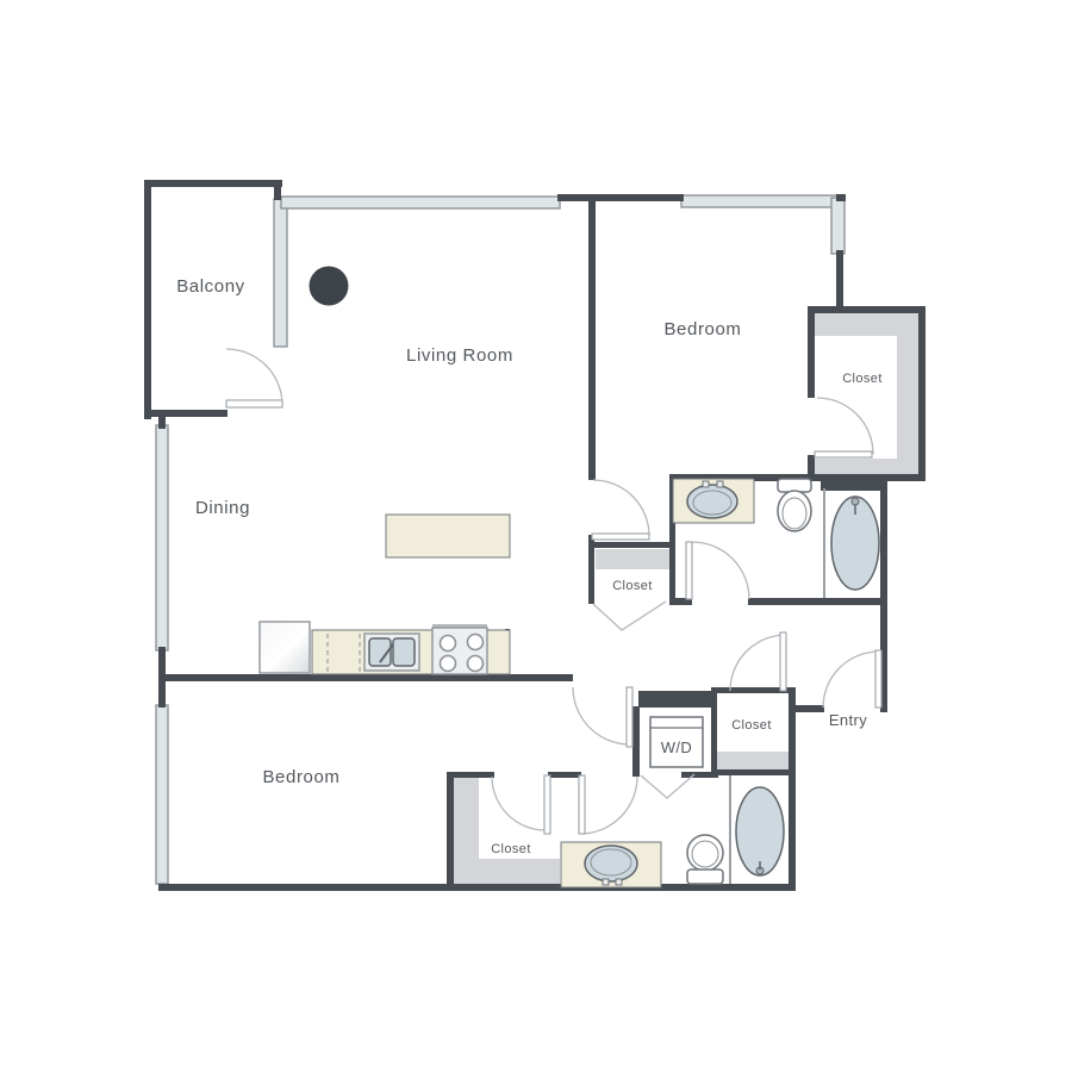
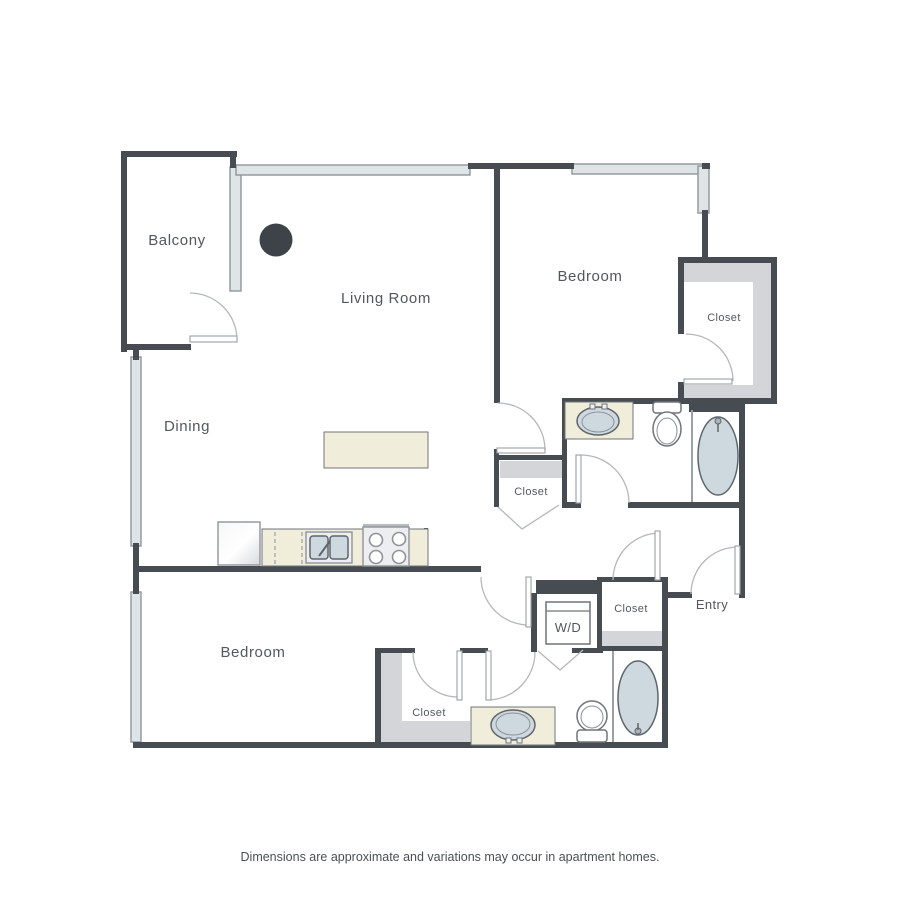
  Balcony
  Living Room
  Bedroom
  Dining
  Bedroom
  Closet
  Closet
  Closet
  Closet
  W/D
  Entry
+ Dimensions are approximate and variations may occur in apartment homes.
